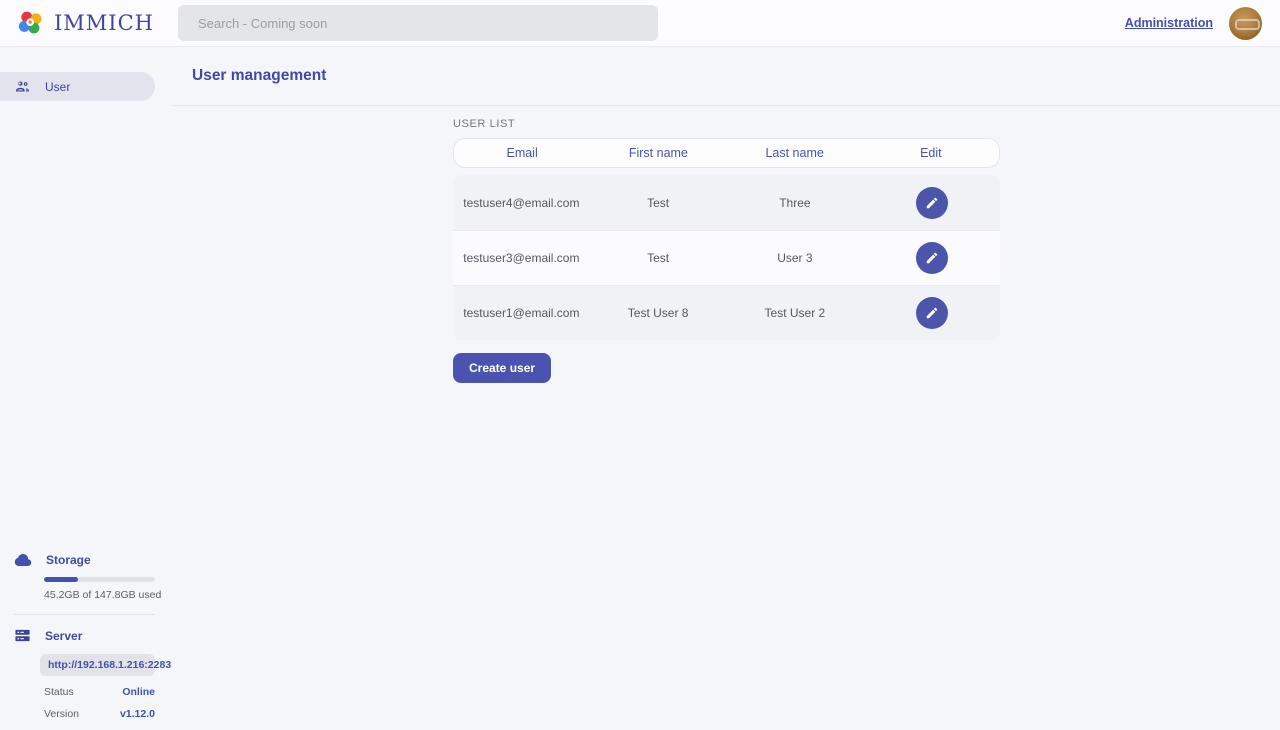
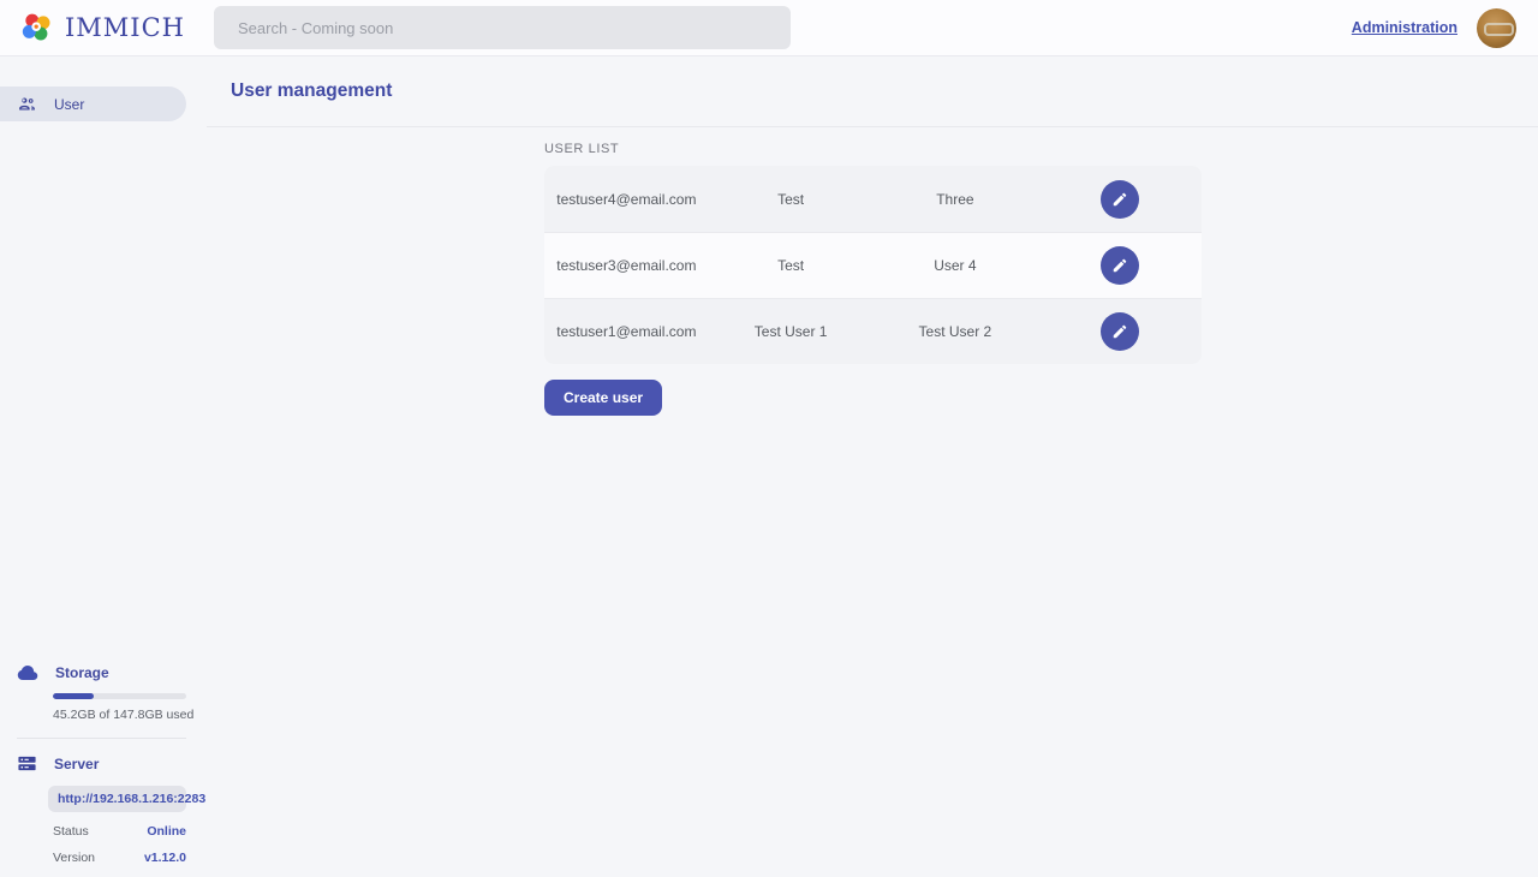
  IMMICH
  Search - Coming soon
  Administration
  User
  Storage
  45.2GB of 147.8GB used
  Server
  http://192.168.1.216:2283
  Status
  Online
  Version
  v1.12.0
  User management
  USER LIST
- Email
- First name
- Last name
- Edit
  testuser4@email.com
  Test
  Three
  testuser3@email.com
  Test
- User 3
+ User 4
  testuser1@email.com
- Test User 8
+ Test User 1
  Test User 2
  Create user
